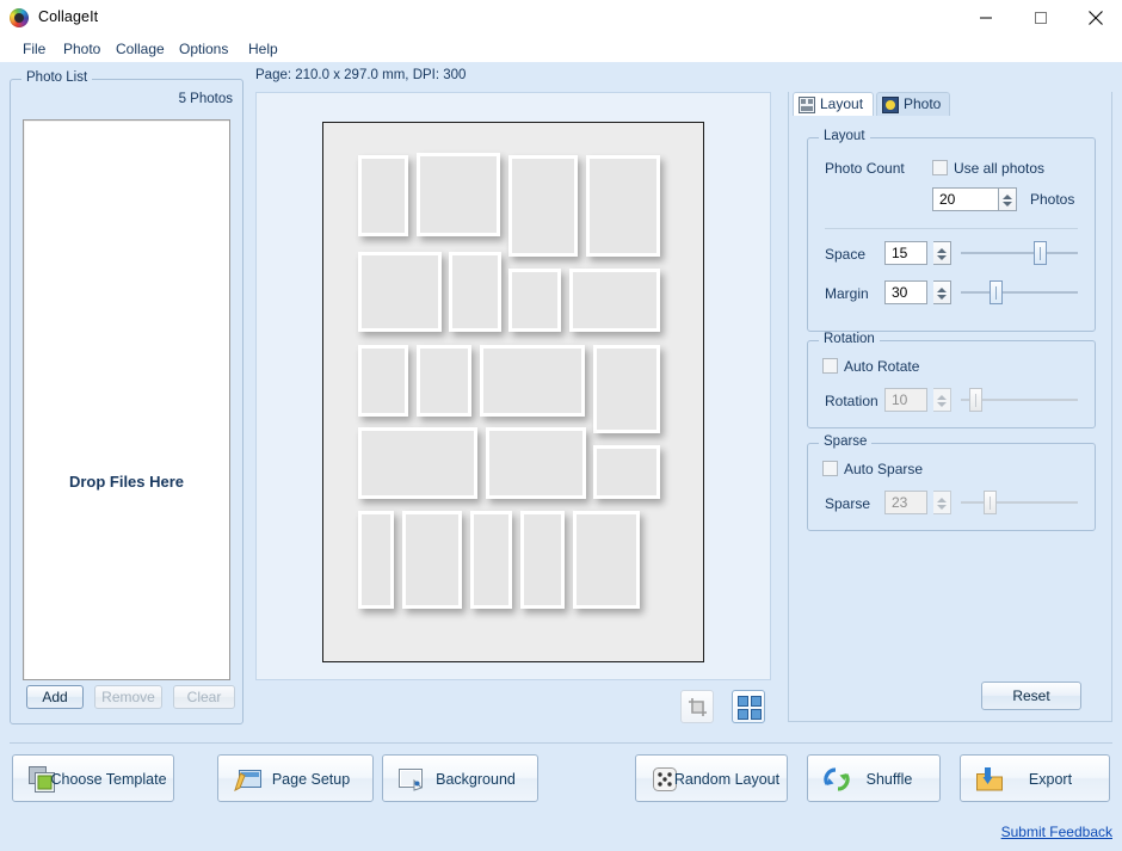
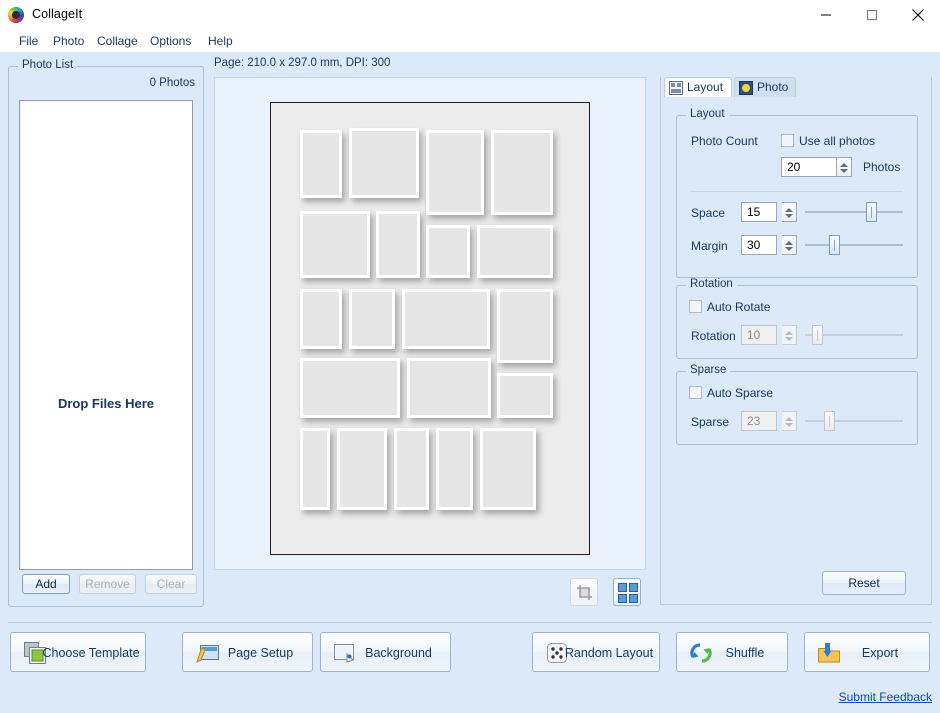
  CollageIt
  File
  Photo
  Collage
  Options
  Help
  Photo List
- 5 Photos
+ 0 Photos
  Drop Files Here
  Add
  Remove
  Clear
  Page: 210.0 x 297.0 mm, DPI: 300
  Layout
  Photo
  Layout
  Photo Count
  Use all photos
  20
  Photos
  Space
  15
  Margin
  30
  Rotation
  Auto Rotate
  Rotation
  10
  Sparse
  Auto Sparse
  Sparse
  23
  Reset
  Choose Template
  Page Setup
  Background
  Random Layout
  Shuffle
  Export
  Submit Feedback
